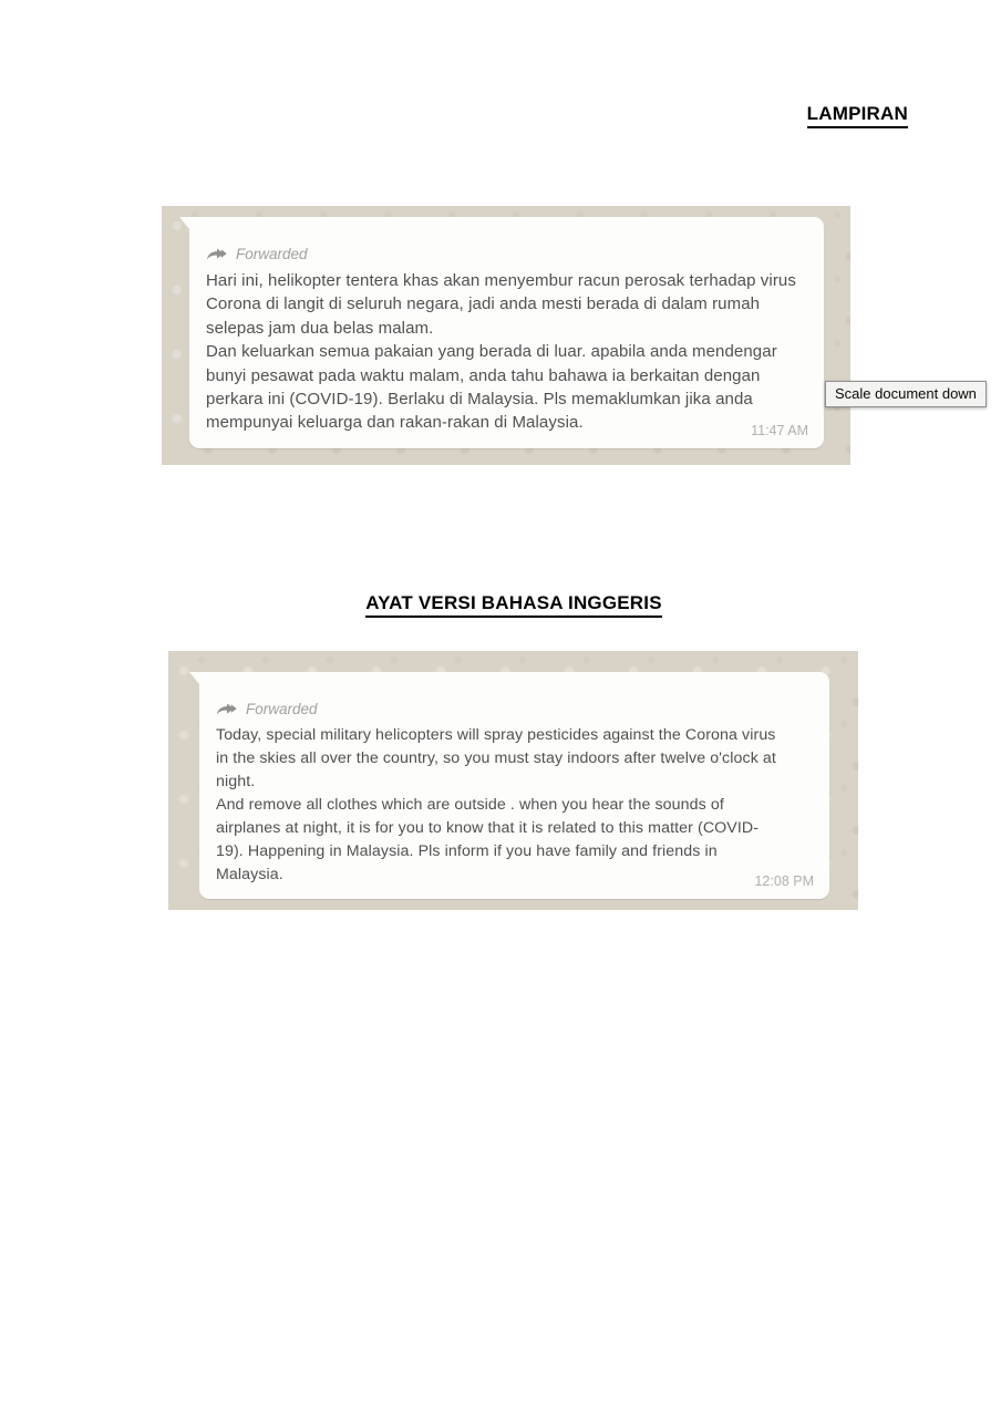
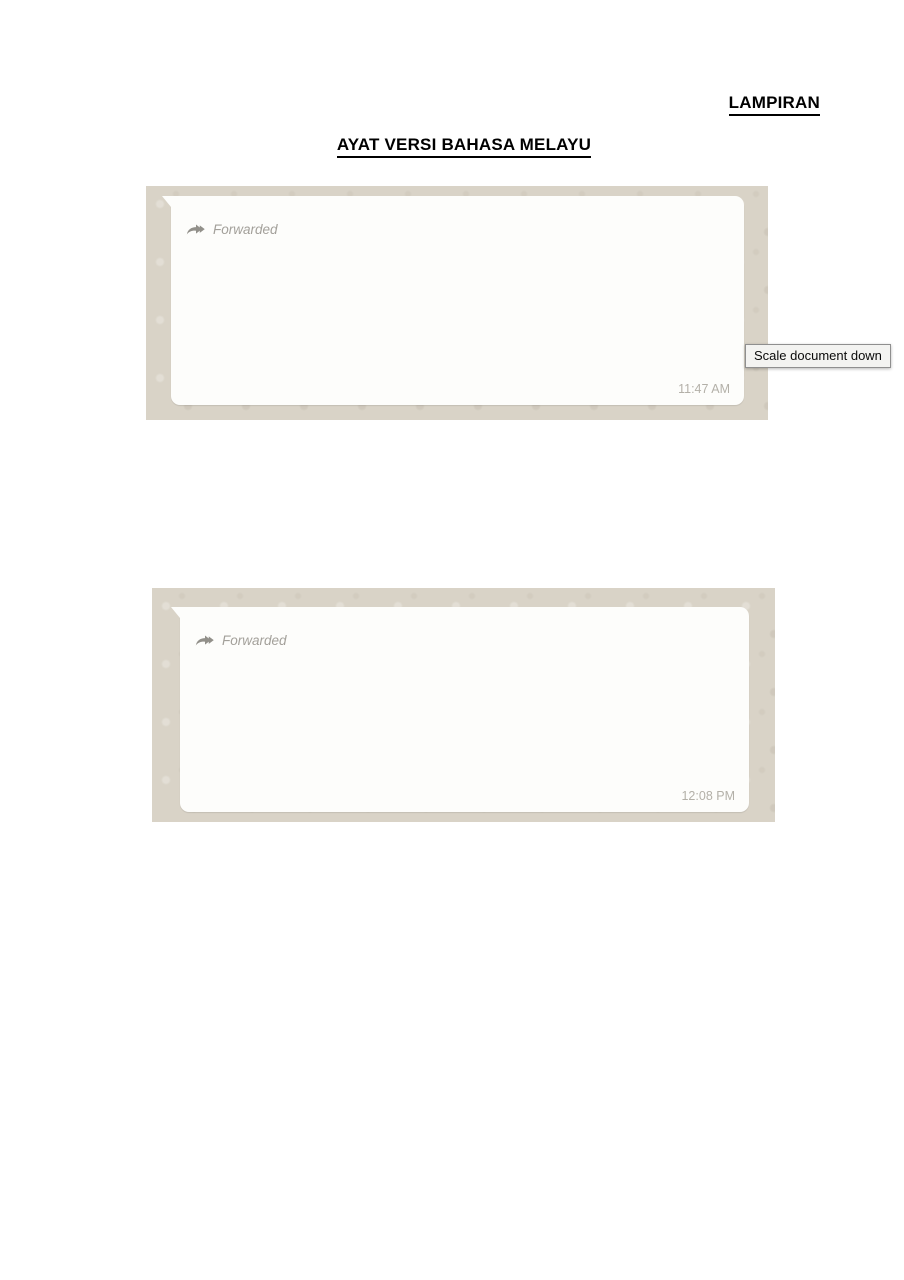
  LAMPIRAN
+ AYAT VERSI BAHASA MELAYU
  Forwarded
- Hari ini, helikopter tentera khas akan menyembur racun perosak terhadap virus
- Corona di langit di seluruh negara, jadi anda mesti berada di dalam rumah
- selepas jam dua belas malam.
- Dan keluarkan semua pakaian yang berada di luar. apabila anda mendengar
- bunyi pesawat pada waktu malam, anda tahu bahawa ia berkaitan dengan
- perkara ini (COVID-19). Berlaku di Malaysia. Pls memaklumkan jika anda
- mempunyai keluarga dan rakan-rakan di Malaysia.
  11:47 AM
  Scale document down
- AYAT VERSI BAHASA INGGERIS
  Forwarded
- Today, special military helicopters will spray pesticides against the Corona virus
- in the skies all over the country, so you must stay indoors after twelve o'clock at
- night.
- And remove all clothes which are outside . when you hear the sounds of
- airplanes at night, it is for you to know that it is related to this matter (COVID-
- 19). Happening in Malaysia. Pls inform if you have family and friends in
- Malaysia.
  12:08 PM
